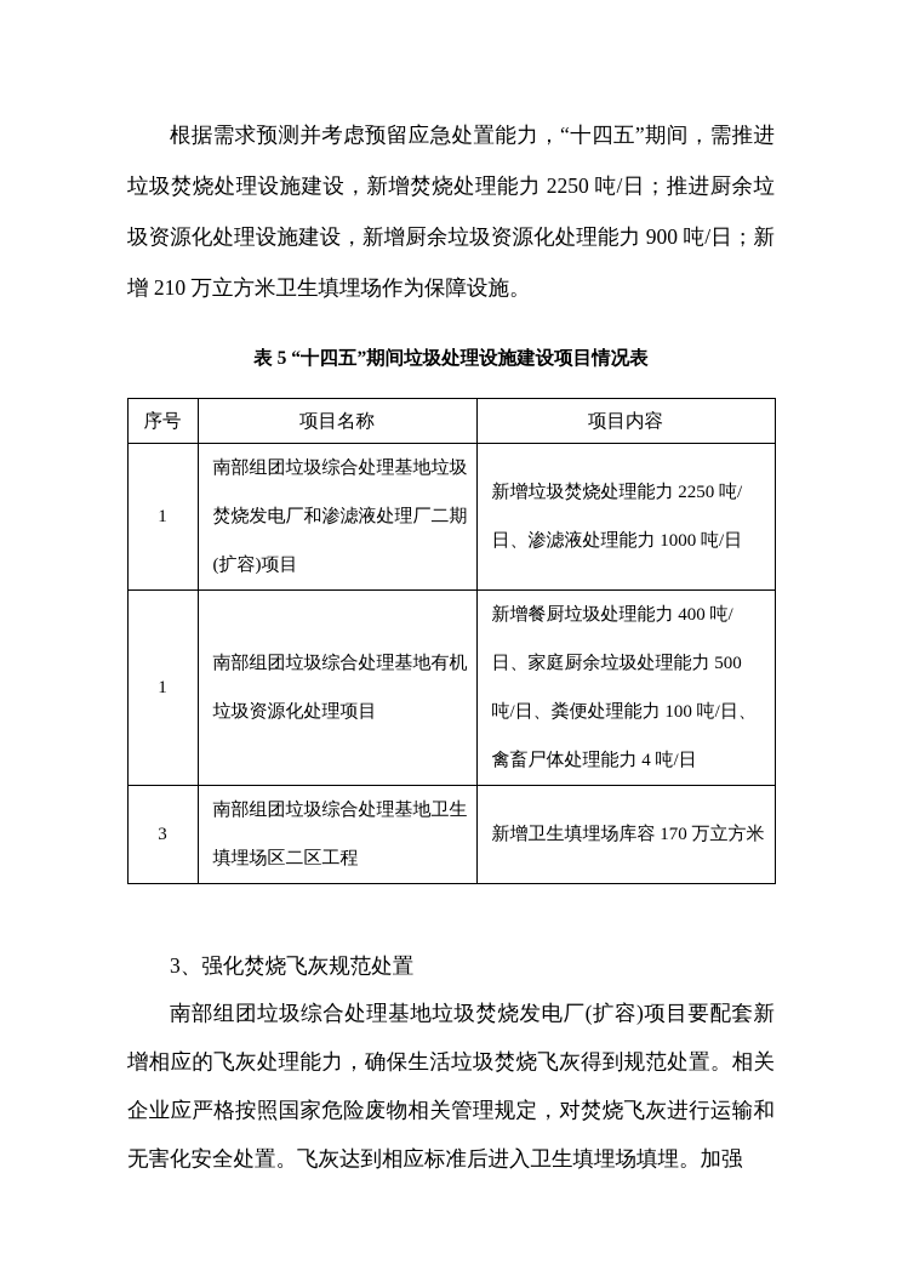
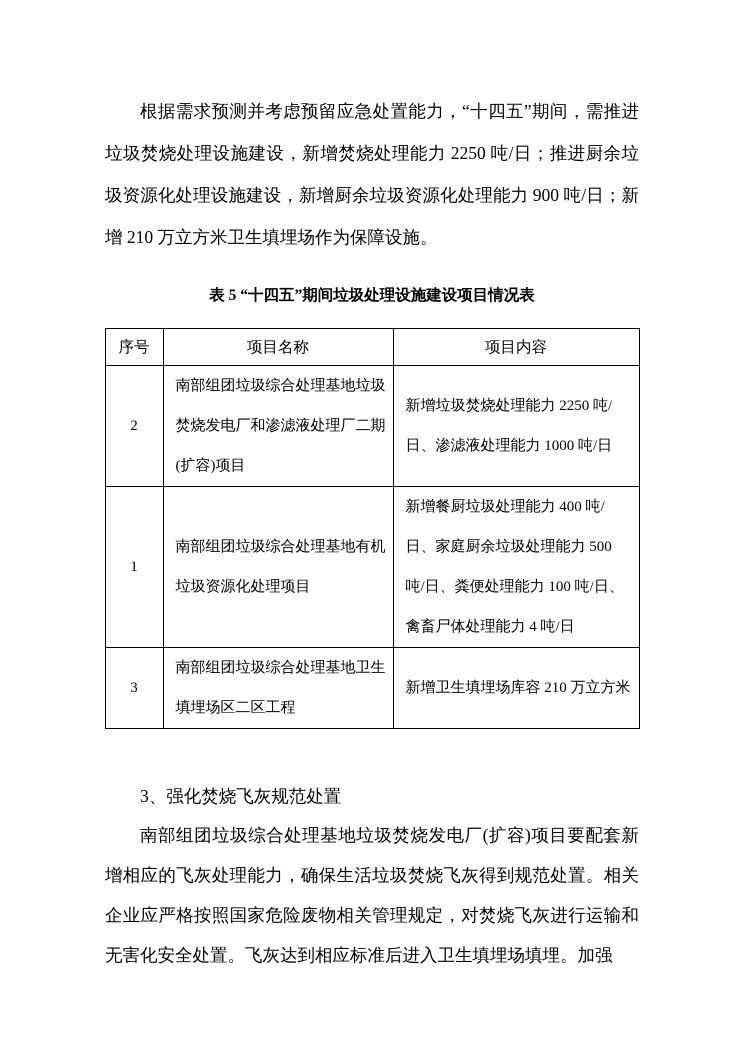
  根据需求预测并考虑预留应急处置能力，“十四五”期间，需推进垃圾焚烧处理设施建设，新增焚烧处理能力 2250 吨/日；推进厨余垃圾资源化处理设施建设，新增厨余垃圾资源化处理能力 900 吨/日；新增 210 万立方米卫生填埋场作为保障设施。
  表 5 “十四五”期间垃圾处理设施建设项目情况表
  序号	项目名称	项目内容
- 1	南部组团垃圾综合处理基地垃圾焚烧发电厂和渗滤液处理厂二期(扩容)项目	新增垃圾焚烧处理能力 2250 吨/日、渗滤液处理能力 1000 吨/日
+ 2	南部组团垃圾综合处理基地垃圾焚烧发电厂和渗滤液处理厂二期(扩容)项目	新增垃圾焚烧处理能力 2250 吨/日、渗滤液处理能力 1000 吨/日
  1	南部组团垃圾综合处理基地有机垃圾资源化处理项目	新增餐厨垃圾处理能力 400 吨/日、家庭厨余垃圾处理能力 500 吨/日、粪便处理能力 100 吨/日、禽畜尸体处理能力 4 吨/日
- 3	南部组团垃圾综合处理基地卫生填埋场区二区工程	新增卫生填埋场库容 170 万立方米
+ 3	南部组团垃圾综合处理基地卫生填埋场区二区工程	新增卫生填埋场库容 210 万立方米
  3、强化焚烧飞灰规范处置
  南部组团垃圾综合处理基地垃圾焚烧发电厂(扩容)项目要配套新增相应的飞灰处理能力，确保生活垃圾焚烧飞灰得到规范处置。相关企业应严格按照国家危险废物相关管理规定，对焚烧飞灰进行运输和无害化安全处置。飞灰达到相应标准后进入卫生填埋场填埋。加强
